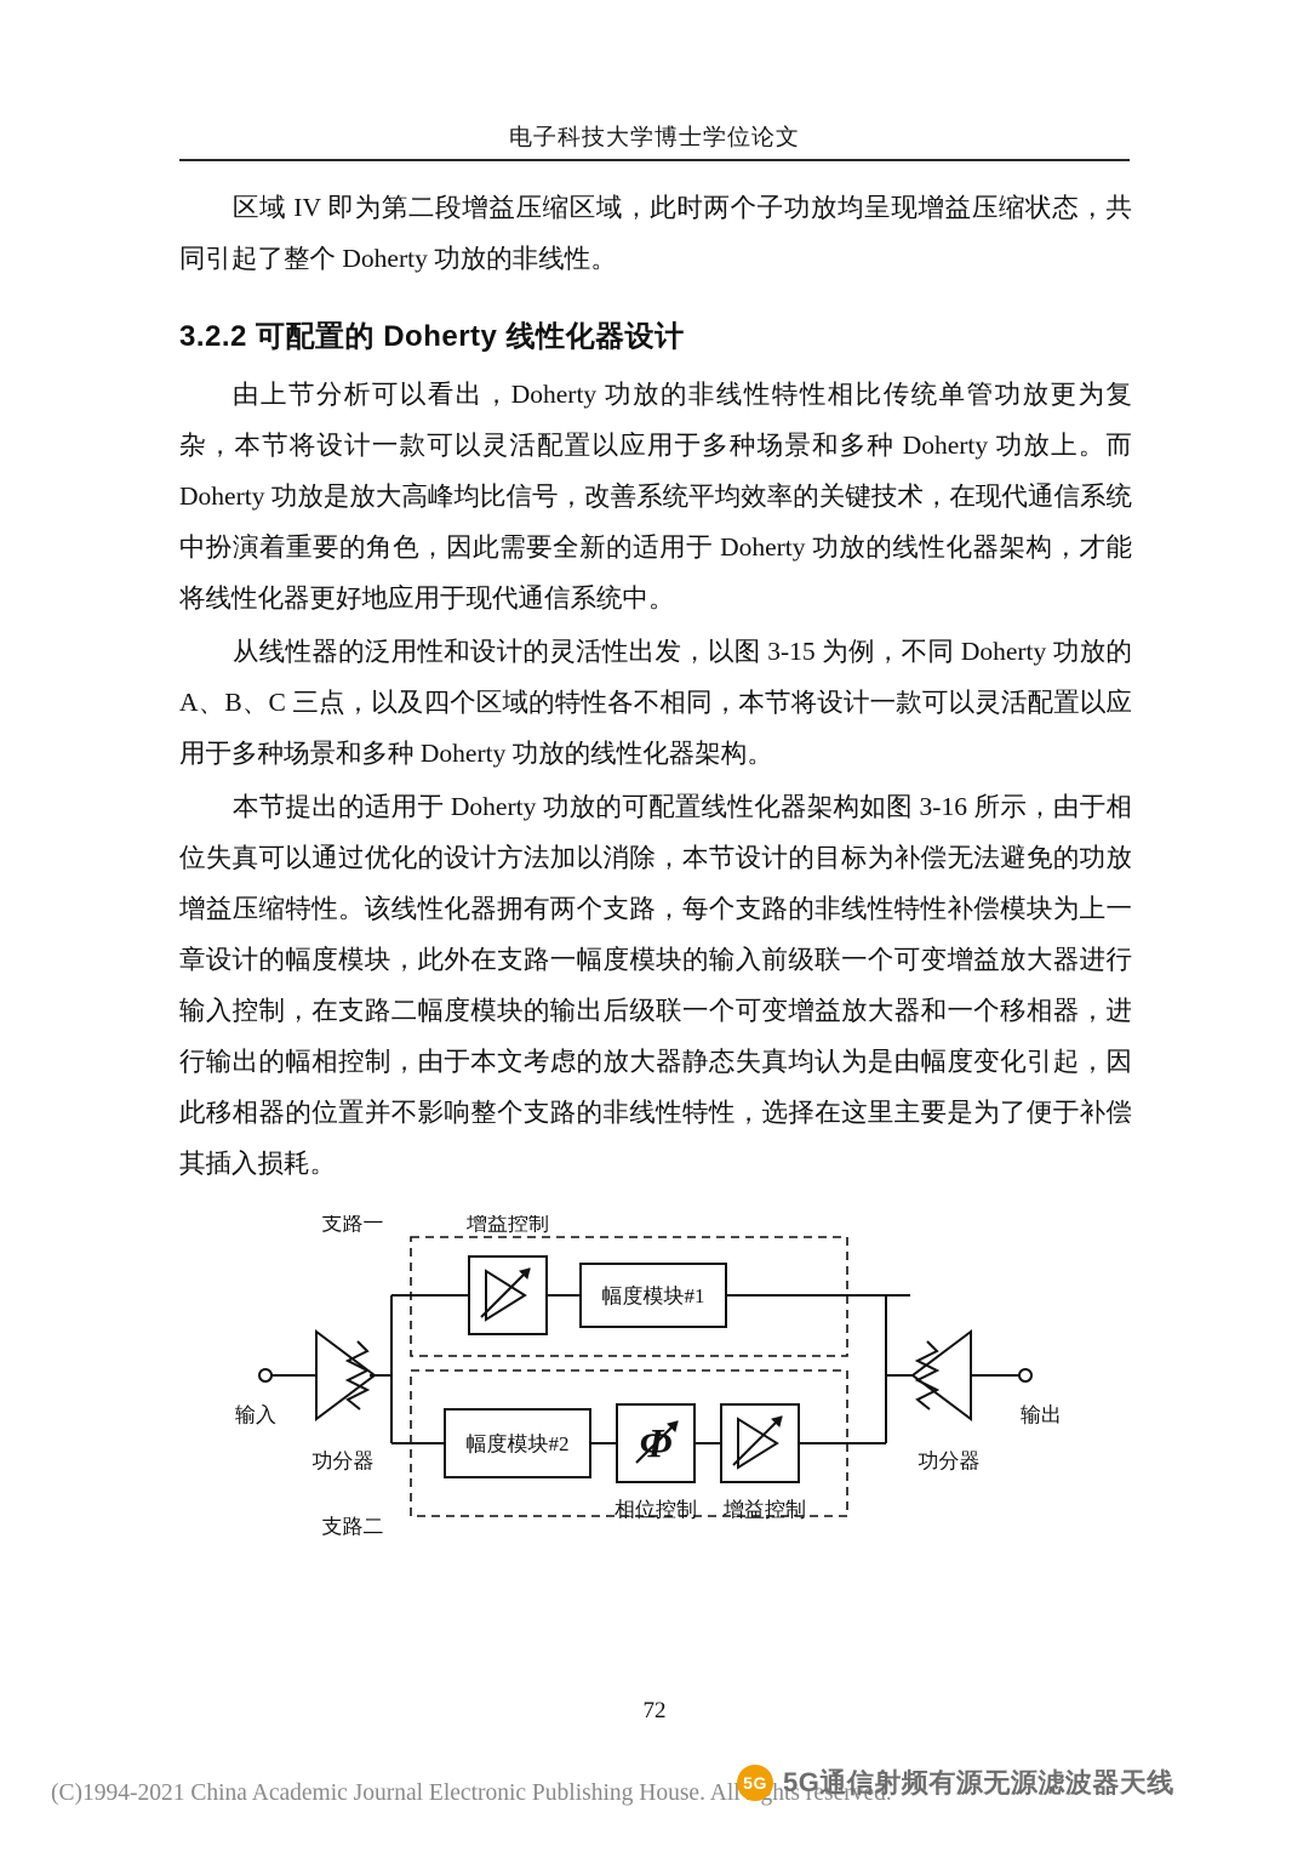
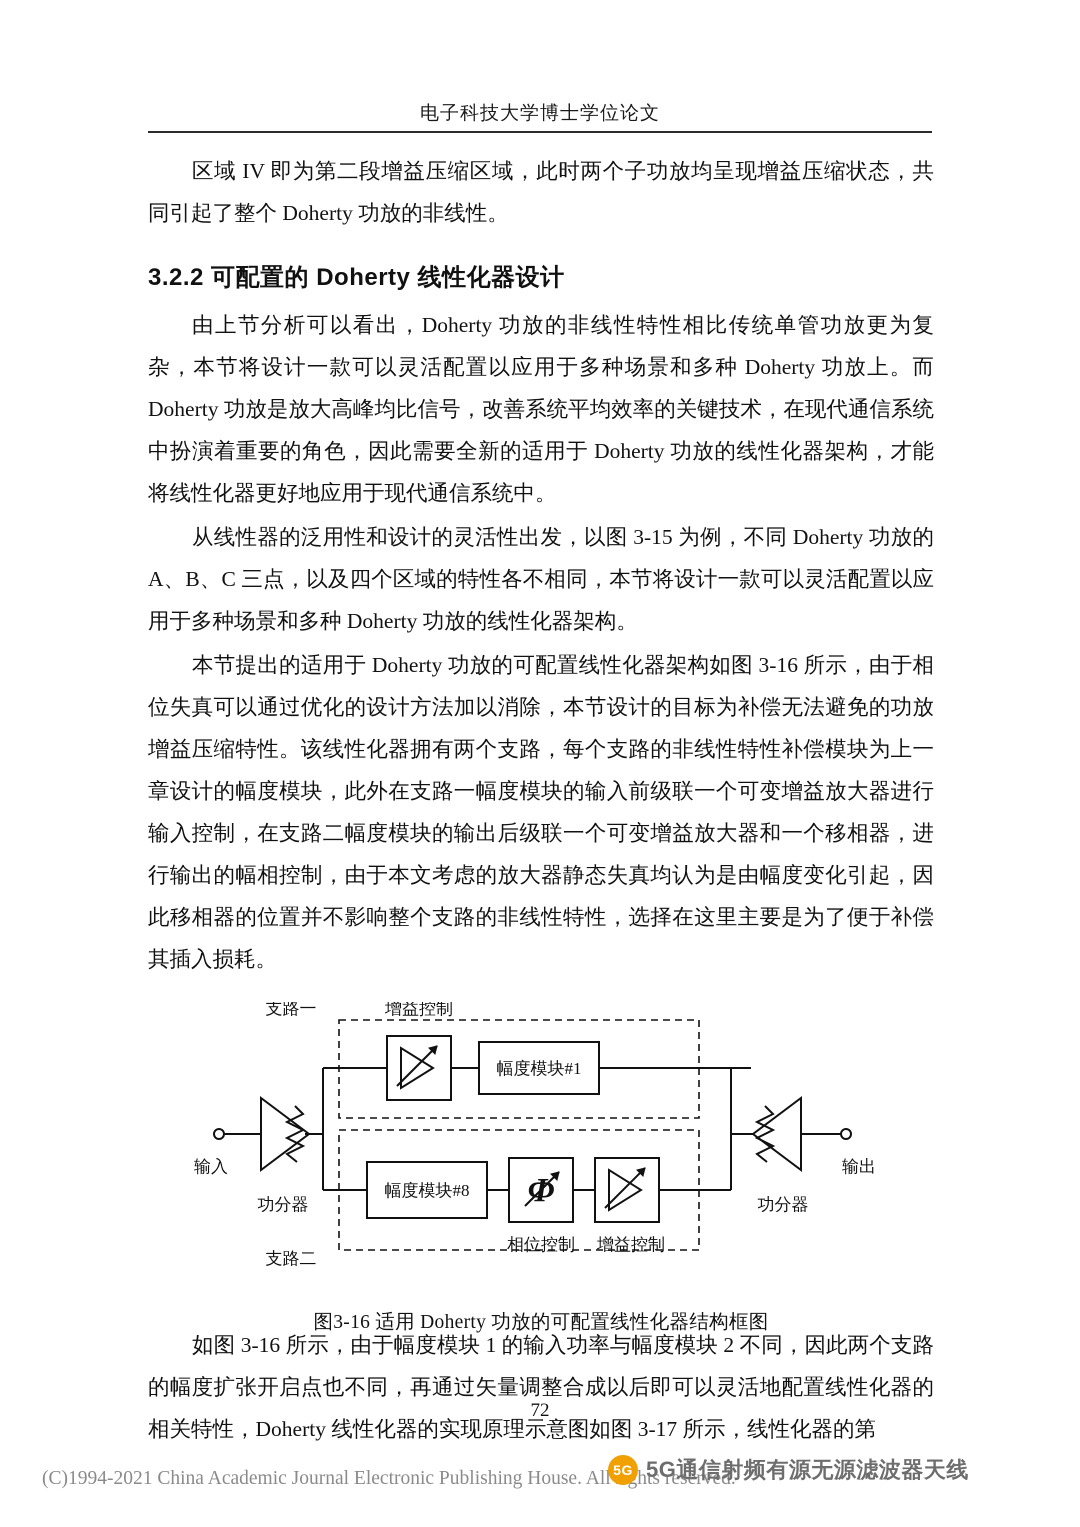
  电子科技大学博士学位论文
  区域 IV 即为第二段增益压缩区域，此时两个子功放均呈现增益压缩状态，共同引起了整个 Doherty 功放的非线性。
  3.2.2 可配置的 Doherty 线性化器设计
  由上节分析可以看出，Doherty 功放的非线性特性相比传统单管功放更为复杂，本节将设计一款可以灵活配置以应用于多种场景和多种 Doherty 功放上。而 Doherty 功放是放大高峰均比信号，改善系统平均效率的关键技术，在现代通信系统中扮演着重要的角色，因此需要全新的适用于 Doherty 功放的线性化器架构，才能将线性化器更好地应用于现代通信系统中。
  从线性器的泛用性和设计的灵活性出发，以图 3-15 为例，不同 Doherty 功放的 A、B、C 三点，以及四个区域的特性各不相同，本节将设计一款可以灵活配置以应用于多种场景和多种 Doherty 功放的线性化器架构。
  本节提出的适用于 Doherty 功放的可配置线性化器架构如图 3-16 所示，由于相位失真可以通过优化的设计方法加以消除，本节设计的目标为补偿无法避免的功放增益压缩特性。该线性化器拥有两个支路，每个支路的非线性特性补偿模块为上一章设计的幅度模块，此外在支路一幅度模块的输入前级联一个可变增益放大器进行输入控制，在支路二幅度模块的输出后级联一个可变增益放大器和一个移相器，进行输出的幅相控制，由于本文考虑的放大器静态失真均认为是由幅度变化引起，因此移相器的位置并不影响整个支路的非线性特性，选择在这里主要是为了便于补偿其插入损耗。
  幅度模块#1
- 幅度模块#2
+ 幅度模块#8
  支路一
  支路二
  增益控制
  相位控制
  增益控制
  输入
  输出
  功分器
  功分器
+ 图3-16 适用 Doherty 功放的可配置线性化器结构框图
+ 如图 3-16 所示，由于幅度模块 1 的输入功率与幅度模块 2 不同，因此两个支路的幅度扩张开启点也不同，再通过矢量调整合成以后即可以灵活地配置线性化器的相关特性，Doherty 线性化器的实现原理示意图如图 3-17 所示，线性化器的第
  72
  (C)1994-2021 China Academic Journal Electronic Publishing House. Allhts reserved.
  5G
  5G通信射频有源无源滤波器天线
